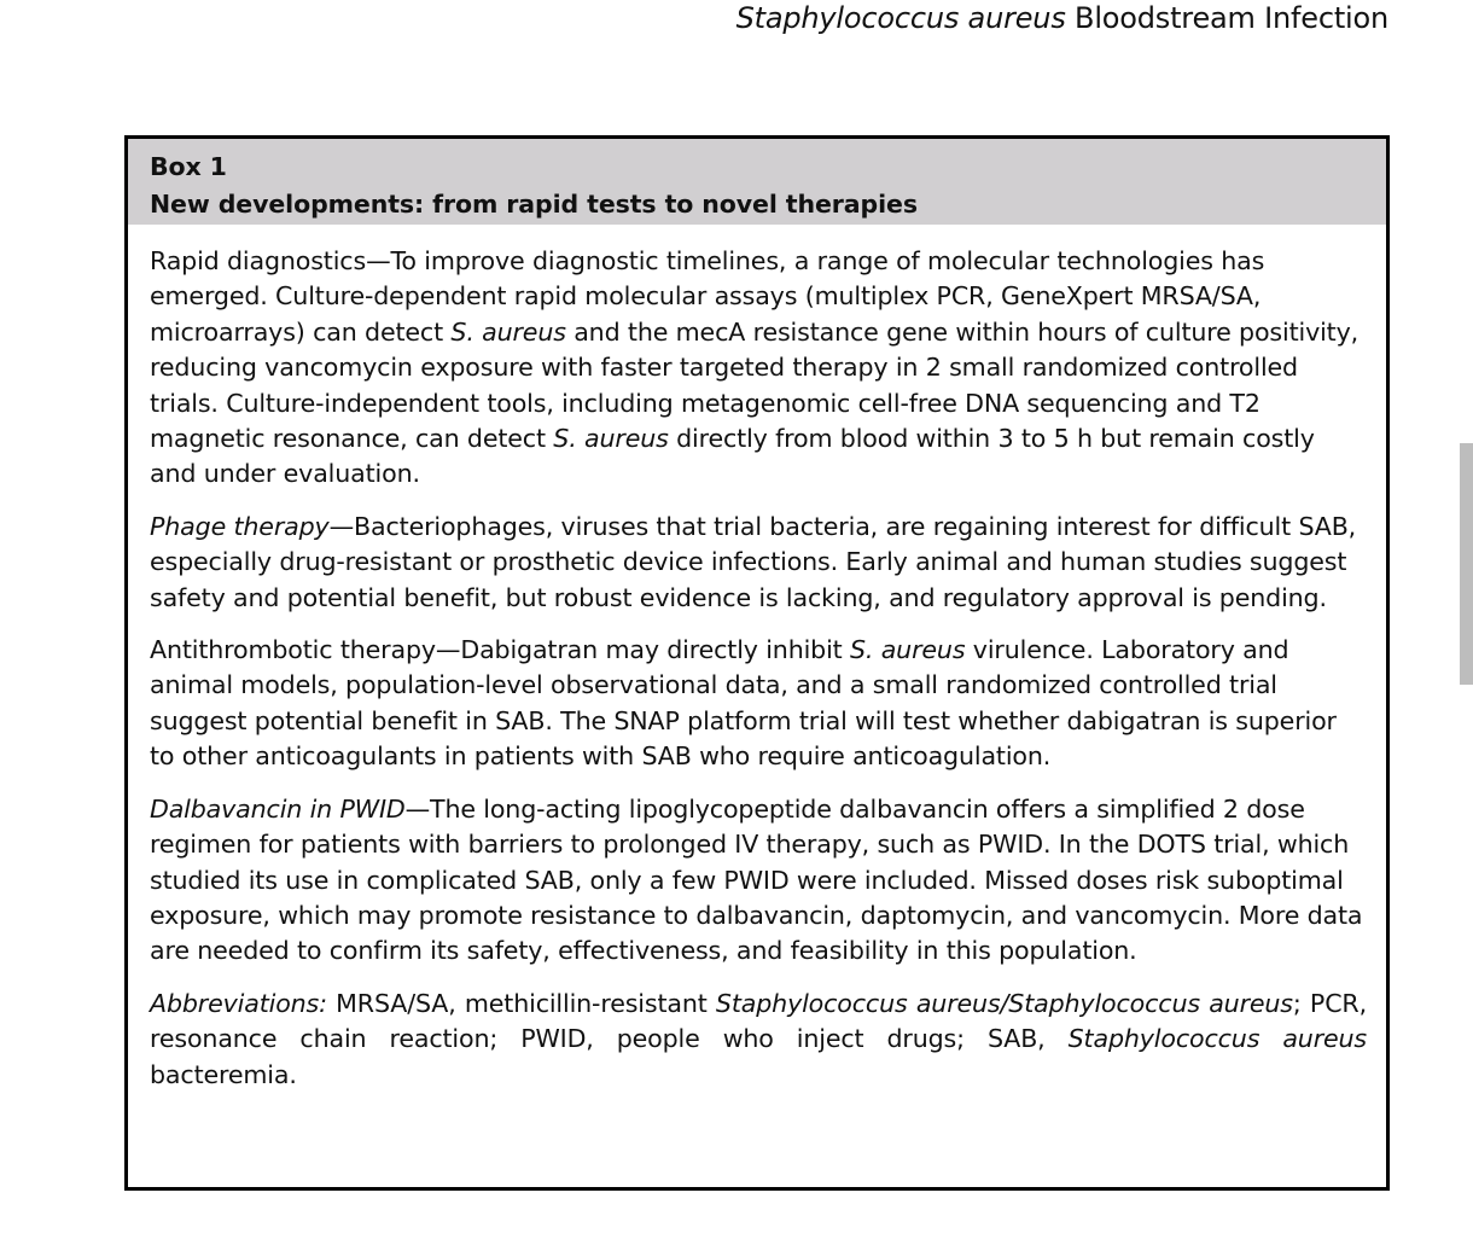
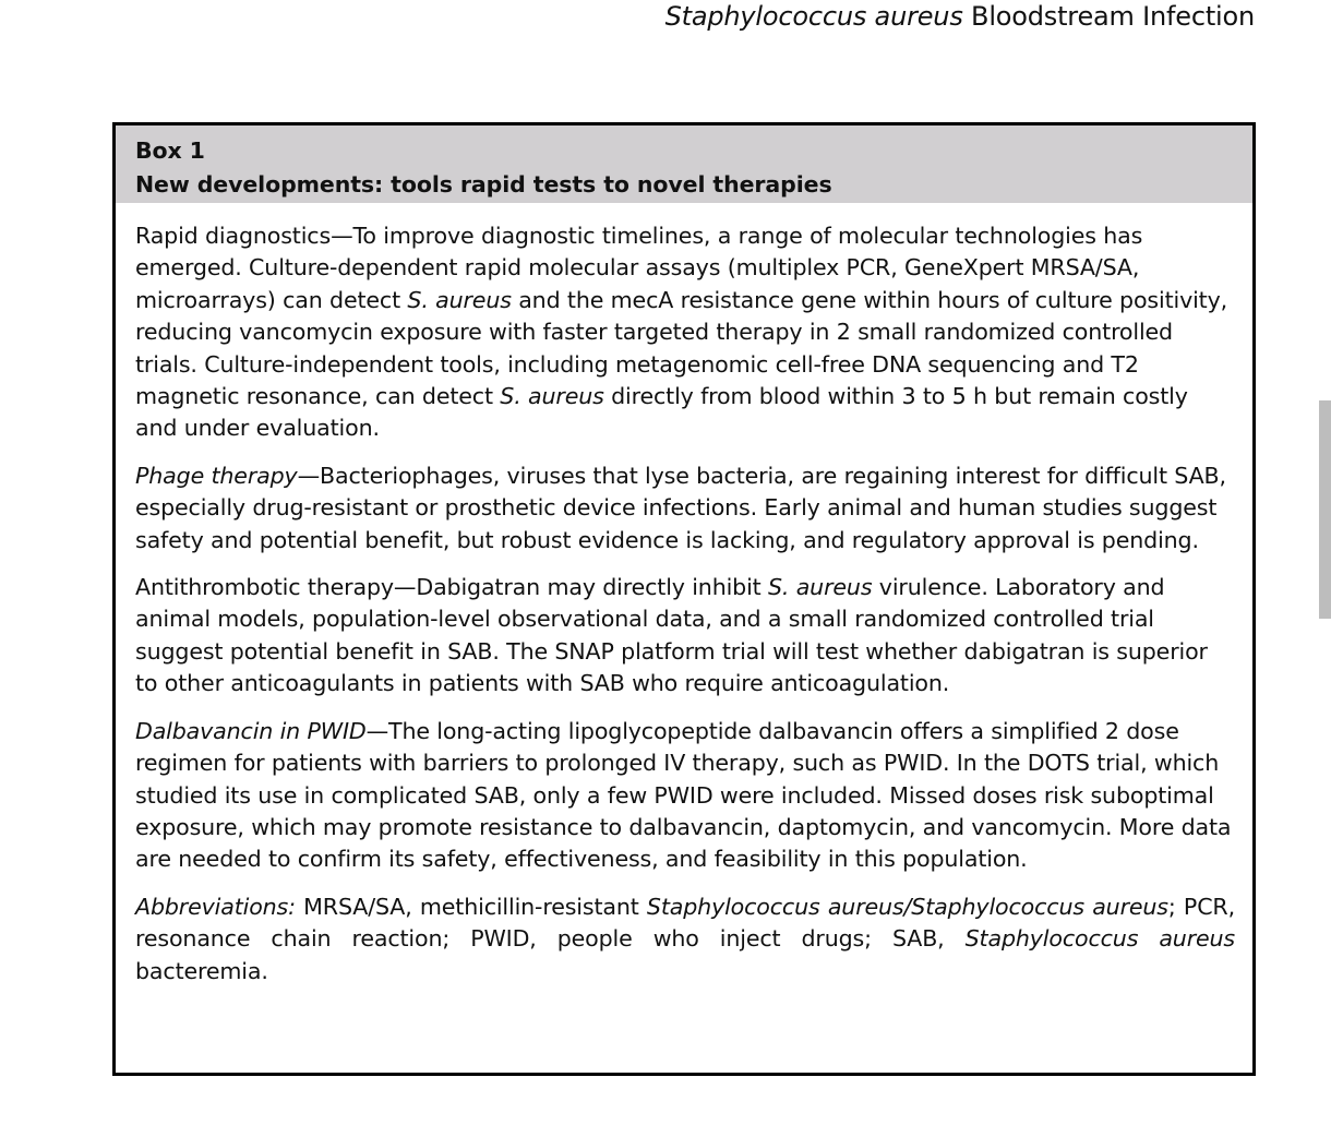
  Staphylococcus aureus Bloodstream Infection
  Box 1
- New developments: from rapid tests to novel therapies
+ New developments: tools rapid tests to novel therapies
  Rapid diagnostics—To improve diagnostic timelines, a range of molecular technologies has emerged. Culture-dependent rapid molecular assays (multiplex PCR, GeneXpert MRSA/SA, microarrays) can detect S. aureus and the mecA resistance gene within hours of culture positivity, reducing vancomycin exposure with faster targeted therapy in 2 small randomized controlled trials. Culture-independent tools, including metagenomic cell-free DNA sequencing and T2 magnetic resonance, can detect S. aureus directly from blood within 3 to 5 h but remain costly and under evaluation.
- Phage therapy—Bacteriophages, viruses that trial bacteria, are regaining interest for difficult SAB, especially drug-resistant or prosthetic device infections. Early animal and human studies suggest safety and potential benefit, but robust evidence is lacking, and regulatory approval is pending.
+ Phage therapy—Bacteriophages, viruses that lyse bacteria, are regaining interest for difficult SAB, especially drug-resistant or prosthetic device infections. Early animal and human studies suggest safety and potential benefit, but robust evidence is lacking, and regulatory approval is pending.
  Antithrombotic therapy—Dabigatran may directly inhibit S. aureus virulence. Laboratory and animal models, population-level observational data, and a small randomized controlled trial suggest potential benefit in SAB. The SNAP platform trial will test whether dabigatran is superior to other anticoagulants in patients with SAB who require anticoagulation.
  Dalbavancin in PWID—The long-acting lipoglycopeptide dalbavancin offers a simplified 2 dose regimen for patients with barriers to prolonged IV therapy, such as PWID. In the DOTS trial, which studied its use in complicated SAB, only a few PWID were included. Missed doses risk suboptimal exposure, which may promote resistance to dalbavancin, daptomycin, and vancomycin. More data are needed to confirm its safety, effectiveness, and feasibility in this population.
  Abbreviations: MRSA/SA, methicillin-resistant Staphylococcus aureus/Staphylococcus aureus; PCR, resonance chain reaction; PWID, people who inject drugs; SAB, Staphylococcus aureus bacteremia.
